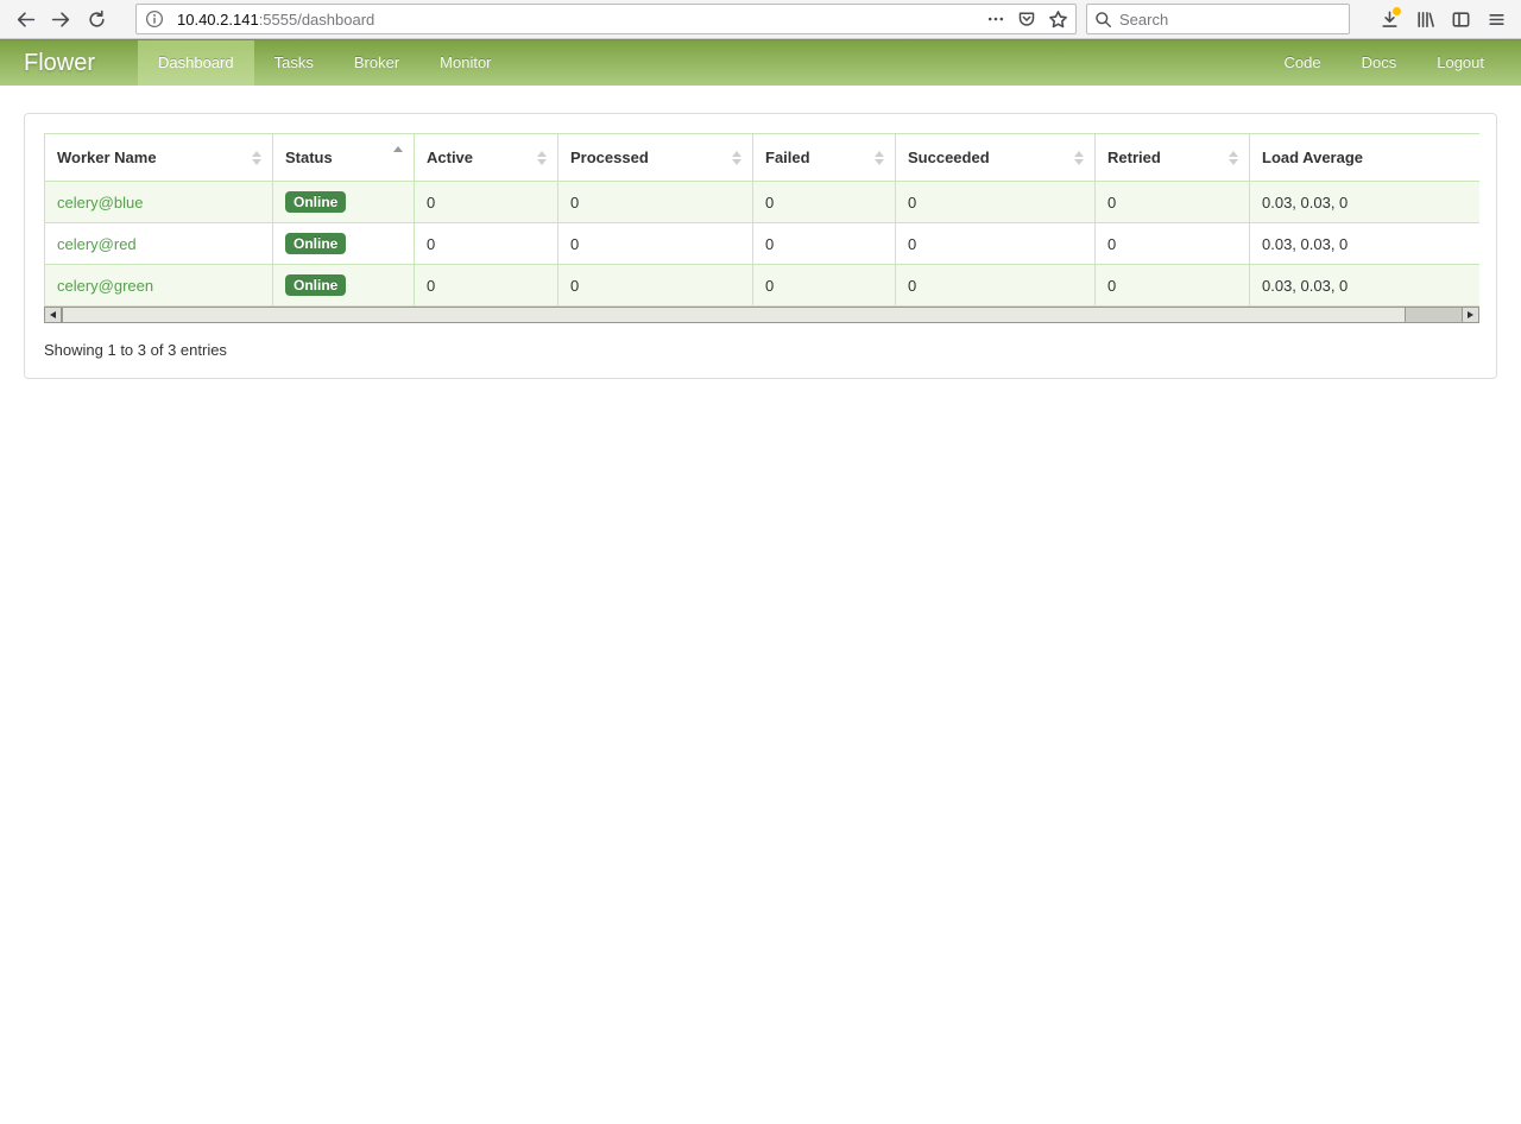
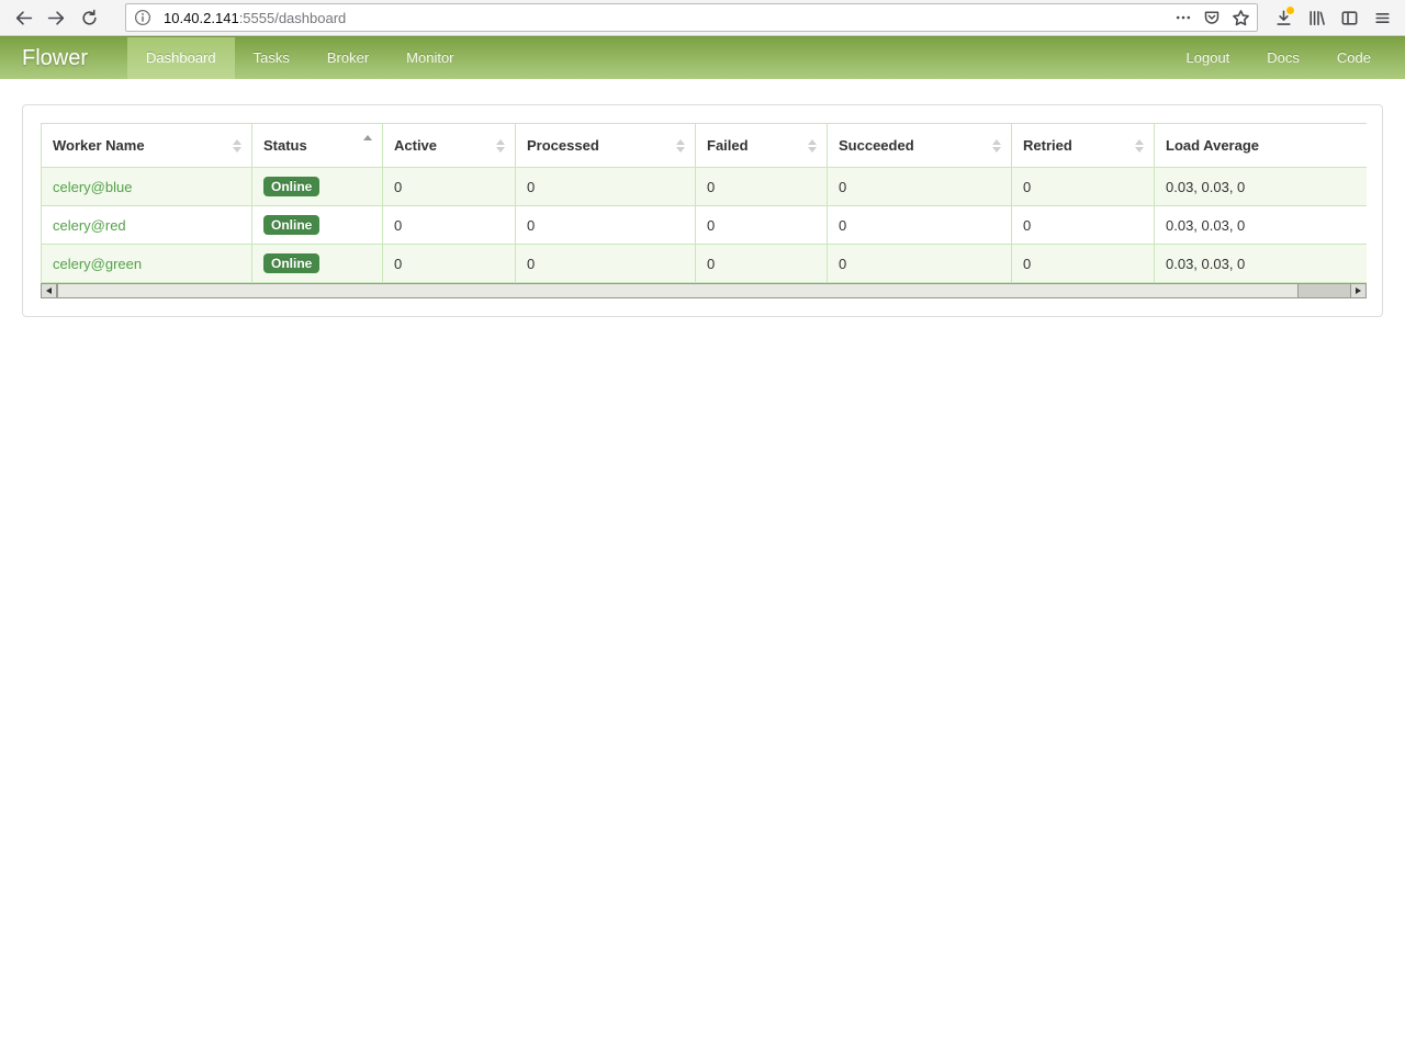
  10.40.2.141:5555/dashboard
- Search
  Flower
  Dashboard
  Tasks
  Broker
  Monitor
- Code
+ Logout
  Docs
- Logout
+ Code
  Worker Name	Status	Active	Processed	Failed	Succeeded	Retried	Load Average
  celery@blue	Online	0	0	0	0	0	0.03, 0.03, 0
  celery@red	Online	0	0	0	0	0	0.03, 0.03, 0
  celery@green	Online	0	0	0	0	0	0.03, 0.03, 0
- Showing 1 to 3 of 3 entries
